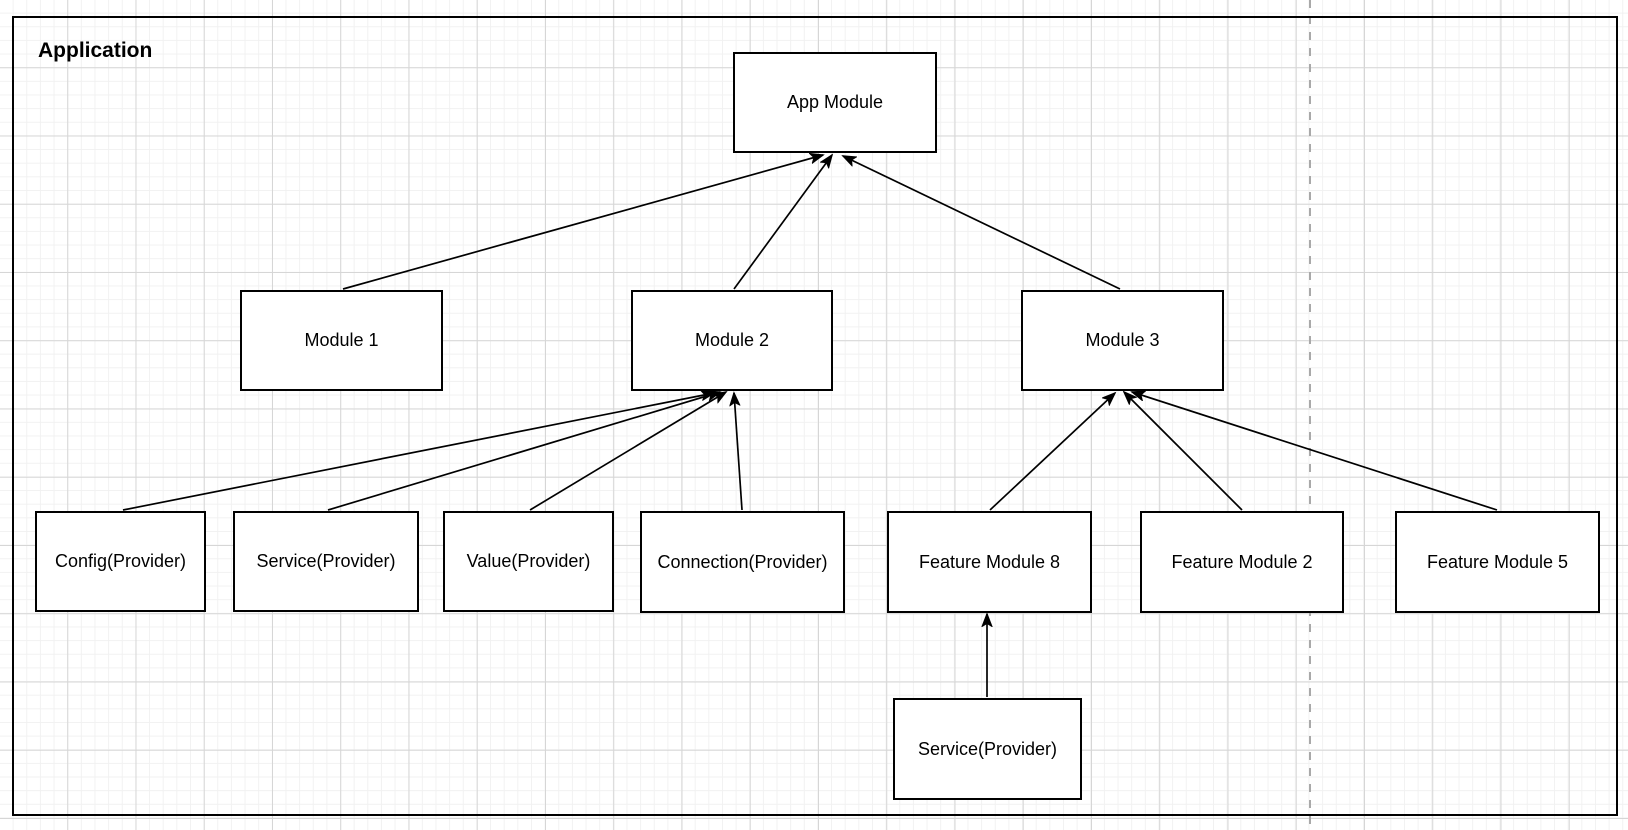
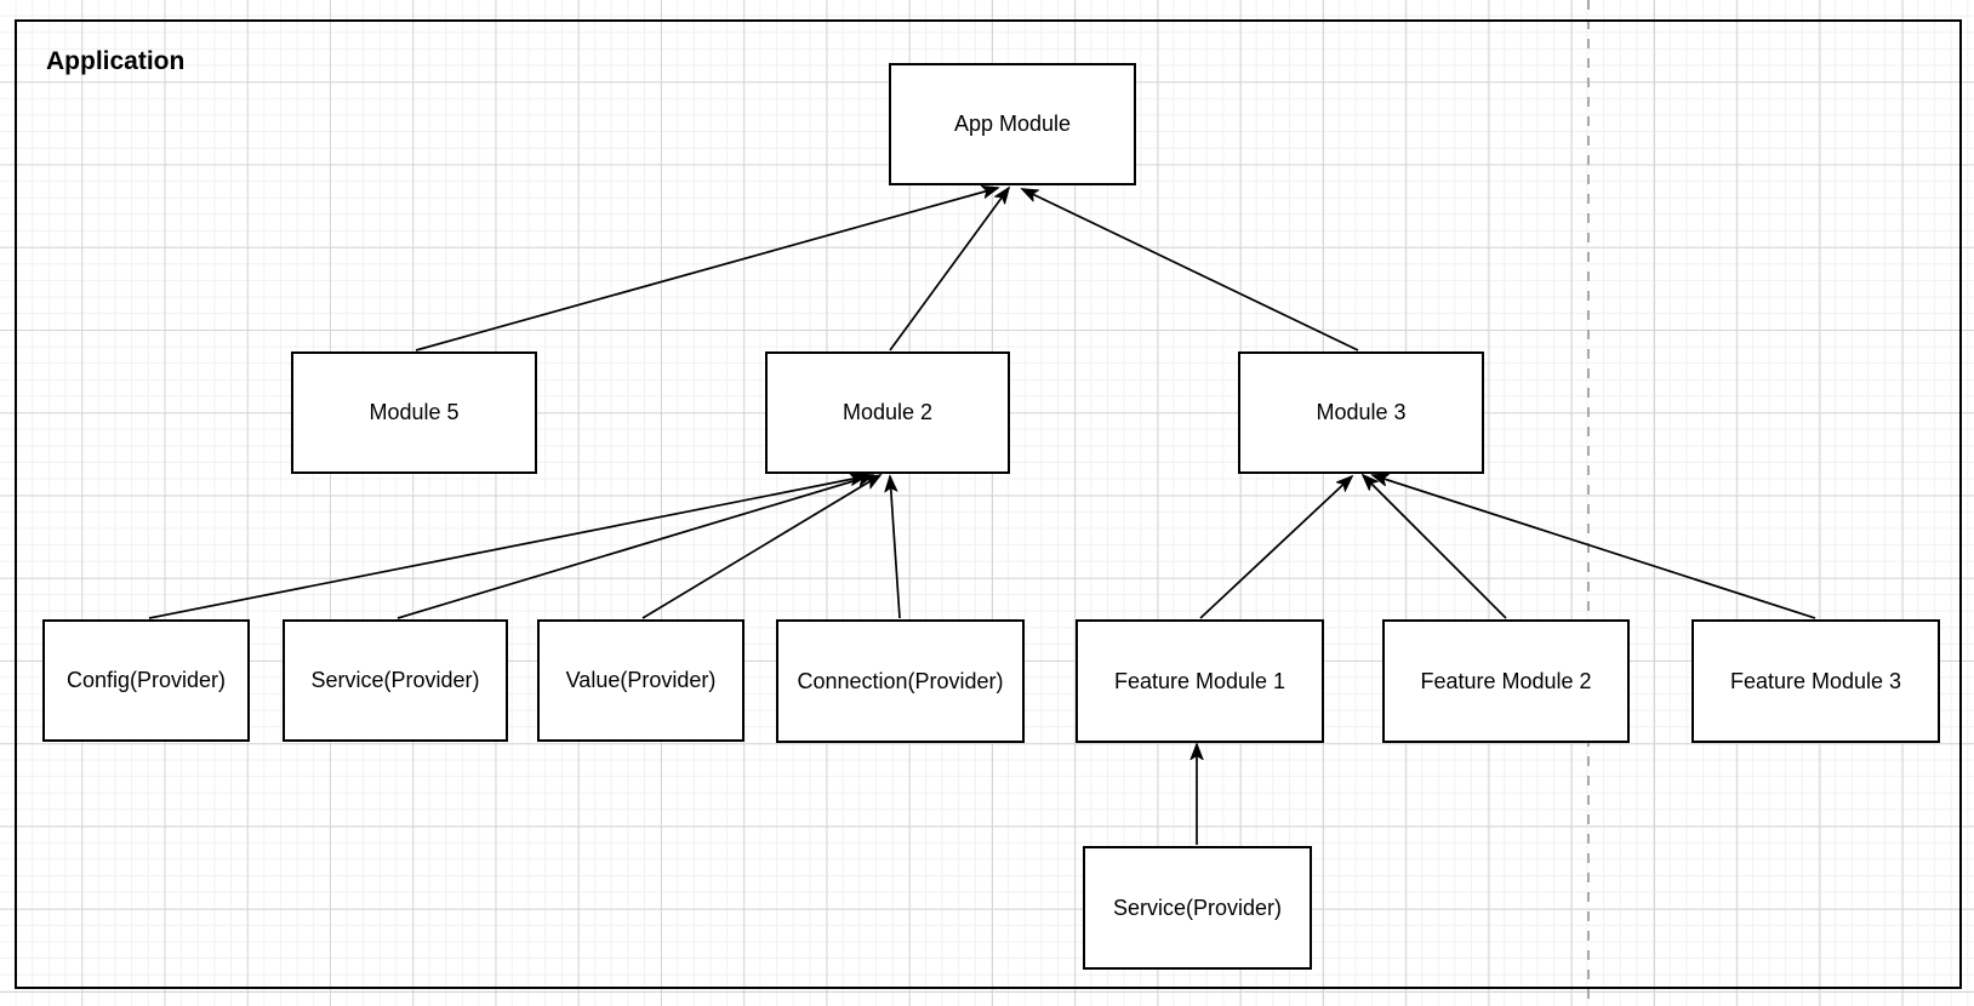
  Application
  App Module
- Module 1
+ Module 5
  Module 2
  Module 3
  Config(Provider)
  Service(Provider)
  Value(Provider)
  Connection(Provider)
- Feature Module 8
+ Feature Module 1
  Feature Module 2
- Feature Module 5
+ Feature Module 3
  Service(Provider)
